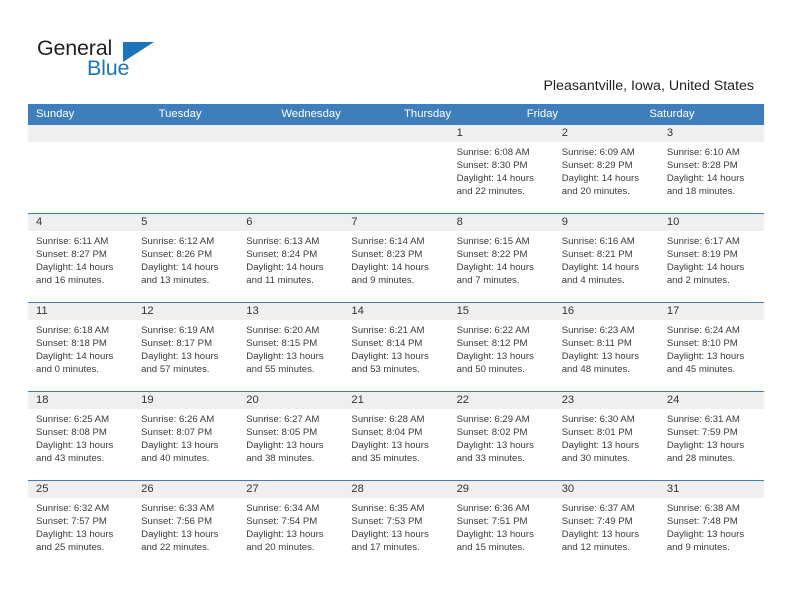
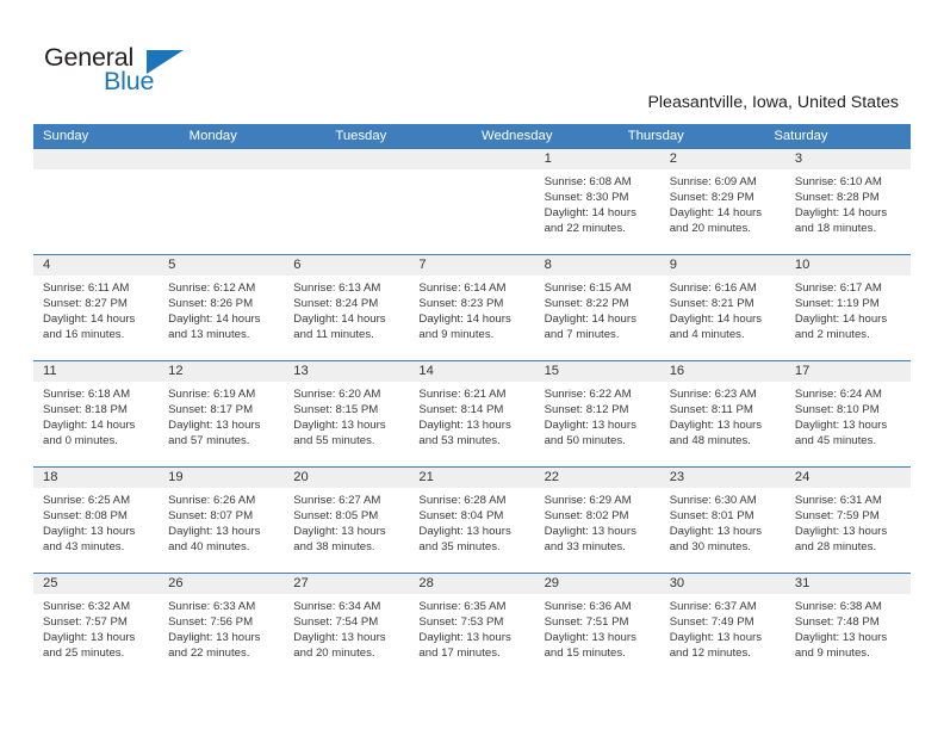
  General
  Blue
  Pleasantville, Iowa, United States
  Sunday
+ Monday
  Tuesday
  Wednesday
  Thursday
- Friday
  Saturday
  1
  Sunrise: 6:08 AM
  Sunset: 8:30 PM
  Daylight: 14 hours
  and 22 minutes.
  2
  Sunrise: 6:09 AM
  Sunset: 8:29 PM
  Daylight: 14 hours
  and 20 minutes.
  3
  Sunrise: 6:10 AM
  Sunset: 8:28 PM
  Daylight: 14 hours
  and 18 minutes.
  4
  Sunrise: 6:11 AM
  Sunset: 8:27 PM
  Daylight: 14 hours
  and 16 minutes.
  5
  Sunrise: 6:12 AM
  Sunset: 8:26 PM
  Daylight: 14 hours
  and 13 minutes.
  6
  Sunrise: 6:13 AM
  Sunset: 8:24 PM
  Daylight: 14 hours
  and 11 minutes.
  7
  Sunrise: 6:14 AM
  Sunset: 8:23 PM
  Daylight: 14 hours
  and 9 minutes.
  8
  Sunrise: 6:15 AM
  Sunset: 8:22 PM
  Daylight: 14 hours
  and 7 minutes.
  9
  Sunrise: 6:16 AM
  Sunset: 8:21 PM
  Daylight: 14 hours
  and 4 minutes.
  10
  Sunrise: 6:17 AM
- Sunset: 8:19 PM
+ Sunset: 1:19 PM
  Daylight: 14 hours
  and 2 minutes.
  11
  Sunrise: 6:18 AM
  Sunset: 8:18 PM
  Daylight: 14 hours
  and 0 minutes.
  12
  Sunrise: 6:19 AM
  Sunset: 8:17 PM
  Daylight: 13 hours
  and 57 minutes.
  13
  Sunrise: 6:20 AM
  Sunset: 8:15 PM
  Daylight: 13 hours
  and 55 minutes.
  14
  Sunrise: 6:21 AM
  Sunset: 8:14 PM
  Daylight: 13 hours
  and 53 minutes.
  15
  Sunrise: 6:22 AM
  Sunset: 8:12 PM
  Daylight: 13 hours
  and 50 minutes.
  16
  Sunrise: 6:23 AM
  Sunset: 8:11 PM
  Daylight: 13 hours
  and 48 minutes.
  17
  Sunrise: 6:24 AM
  Sunset: 8:10 PM
  Daylight: 13 hours
  and 45 minutes.
  18
  Sunrise: 6:25 AM
  Sunset: 8:08 PM
  Daylight: 13 hours
  and 43 minutes.
  19
  Sunrise: 6:26 AM
  Sunset: 8:07 PM
  Daylight: 13 hours
  and 40 minutes.
  20
  Sunrise: 6:27 AM
  Sunset: 8:05 PM
  Daylight: 13 hours
  and 38 minutes.
  21
  Sunrise: 6:28 AM
  Sunset: 8:04 PM
  Daylight: 13 hours
  and 35 minutes.
  22
  Sunrise: 6:29 AM
  Sunset: 8:02 PM
  Daylight: 13 hours
  and 33 minutes.
  23
  Sunrise: 6:30 AM
  Sunset: 8:01 PM
  Daylight: 13 hours
  and 30 minutes.
  24
  Sunrise: 6:31 AM
  Sunset: 7:59 PM
  Daylight: 13 hours
  and 28 minutes.
  25
  Sunrise: 6:32 AM
  Sunset: 7:57 PM
  Daylight: 13 hours
  and 25 minutes.
  26
  Sunrise: 6:33 AM
  Sunset: 7:56 PM
  Daylight: 13 hours
  and 22 minutes.
  27
  Sunrise: 6:34 AM
  Sunset: 7:54 PM
  Daylight: 13 hours
  and 20 minutes.
  28
  Sunrise: 6:35 AM
  Sunset: 7:53 PM
  Daylight: 13 hours
  and 17 minutes.
  29
  Sunrise: 6:36 AM
  Sunset: 7:51 PM
  Daylight: 13 hours
  and 15 minutes.
  30
  Sunrise: 6:37 AM
  Sunset: 7:49 PM
  Daylight: 13 hours
  and 12 minutes.
  31
  Sunrise: 6:38 AM
  Sunset: 7:48 PM
  Daylight: 13 hours
  and 9 minutes.
